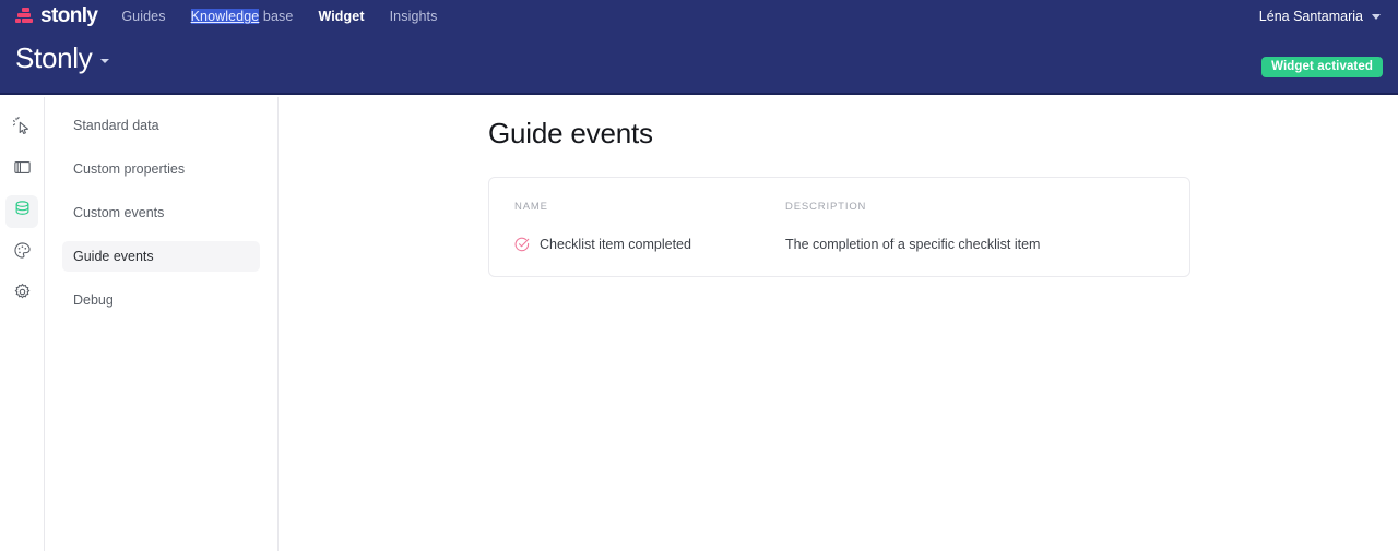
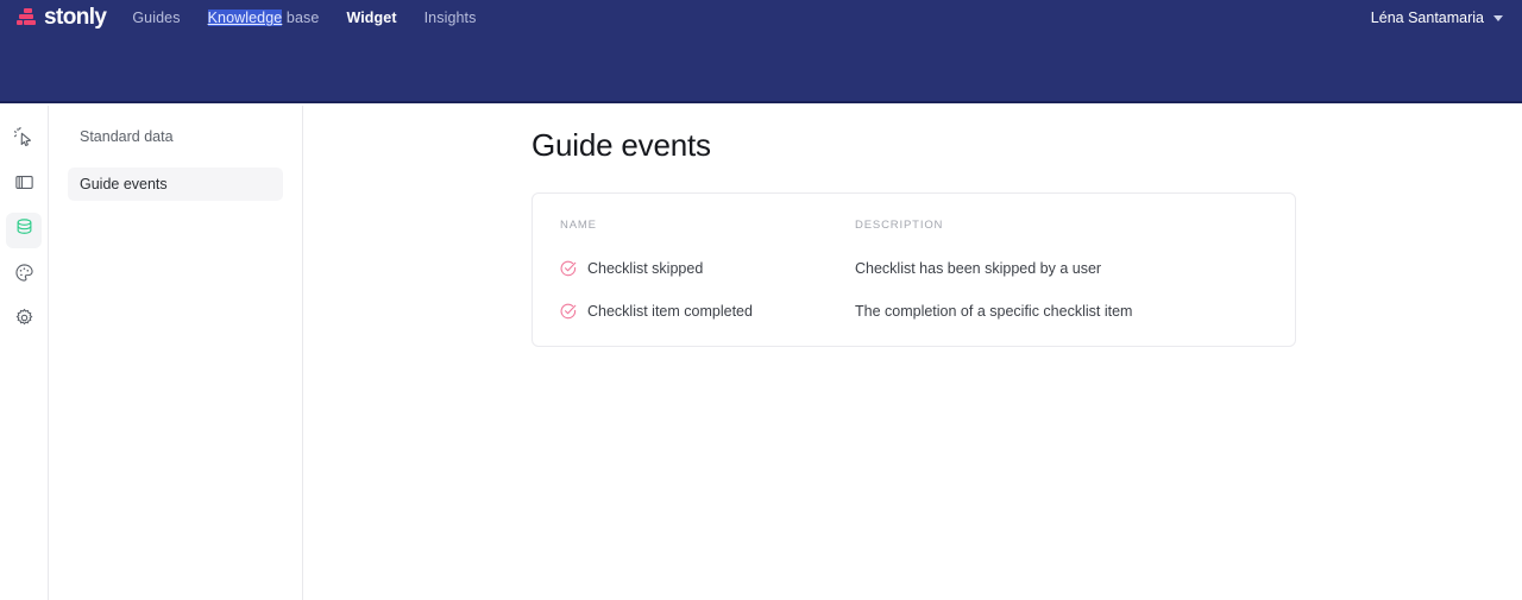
  stonly
  Guides
  Knowledge base
  Widget
  Insights
  Léna Santamaria
- Stonly
- Widget activated
  Standard data
- Custom properties
- Custom events
  Guide events
- Debug
  Guide events
  NAME	DESCRIPTION
+ Checklist skipped	Checklist has been skipped by a user
  Checklist item completed	The completion of a specific checklist item
